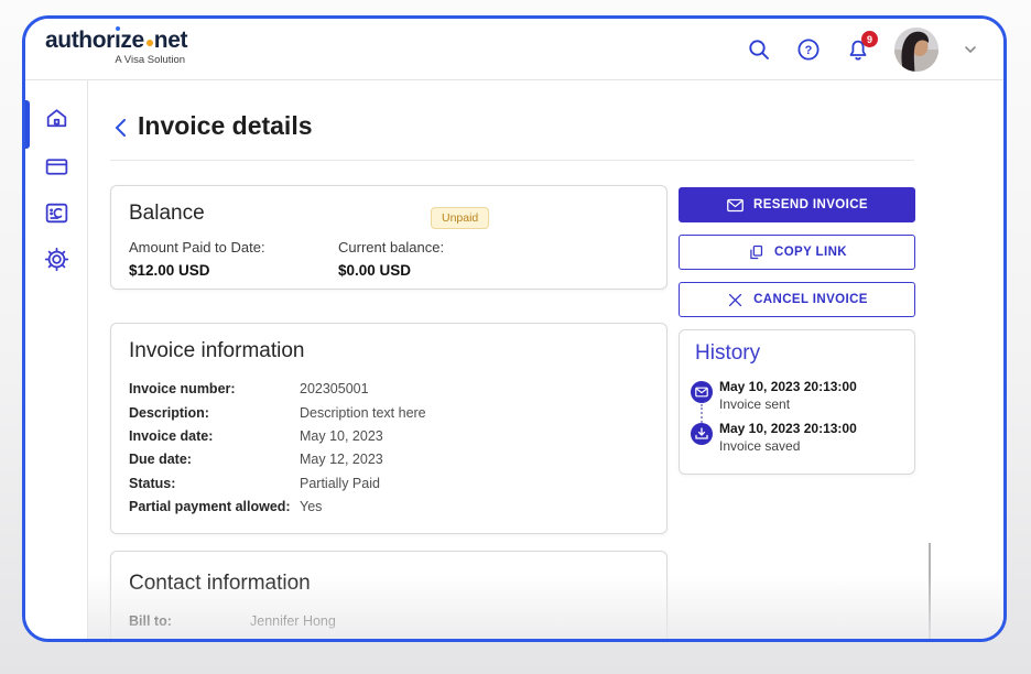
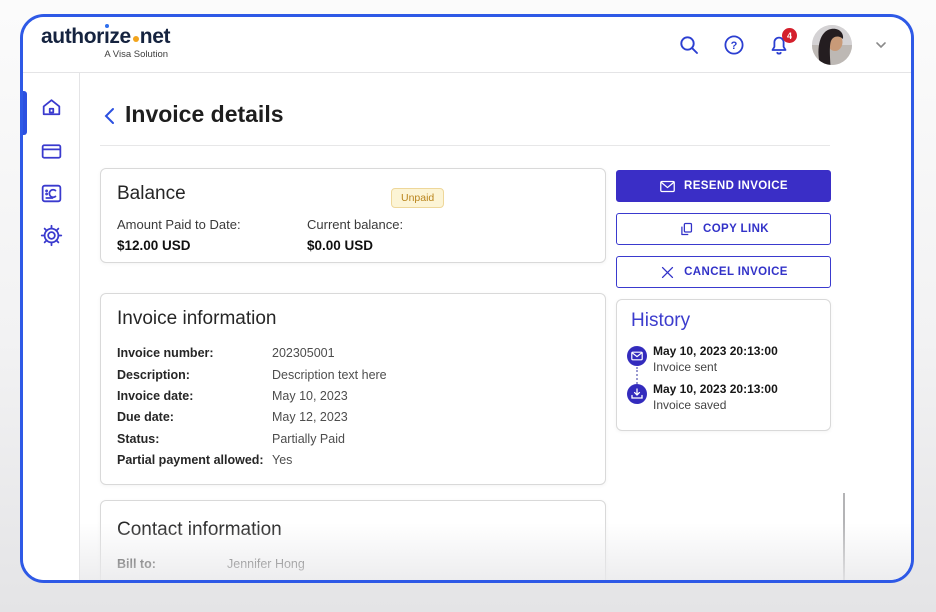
  authorıze net
  A Visa Solution
  ?
- 9
+ 4
  Invoice details
  Balance
  Unpaid
  Amount Paid to Date:
  $12.00 USD
  Current balance:
  $0.00 USD
  RESEND INVOICE
  COPY LINK
  CANCEL INVOICE
  Invoice information
  Invoice number:
  202305001
  Description:
  Description text here
  Invoice date:
  May 10, 2023
  Due date:
  May 12, 2023
  Status:
  Partially Paid
  Partial payment allowed:
  Yes
  History
  May 10, 2023 20:13:00
  Invoice sent
  May 10, 2023 20:13:00
  Invoice saved
